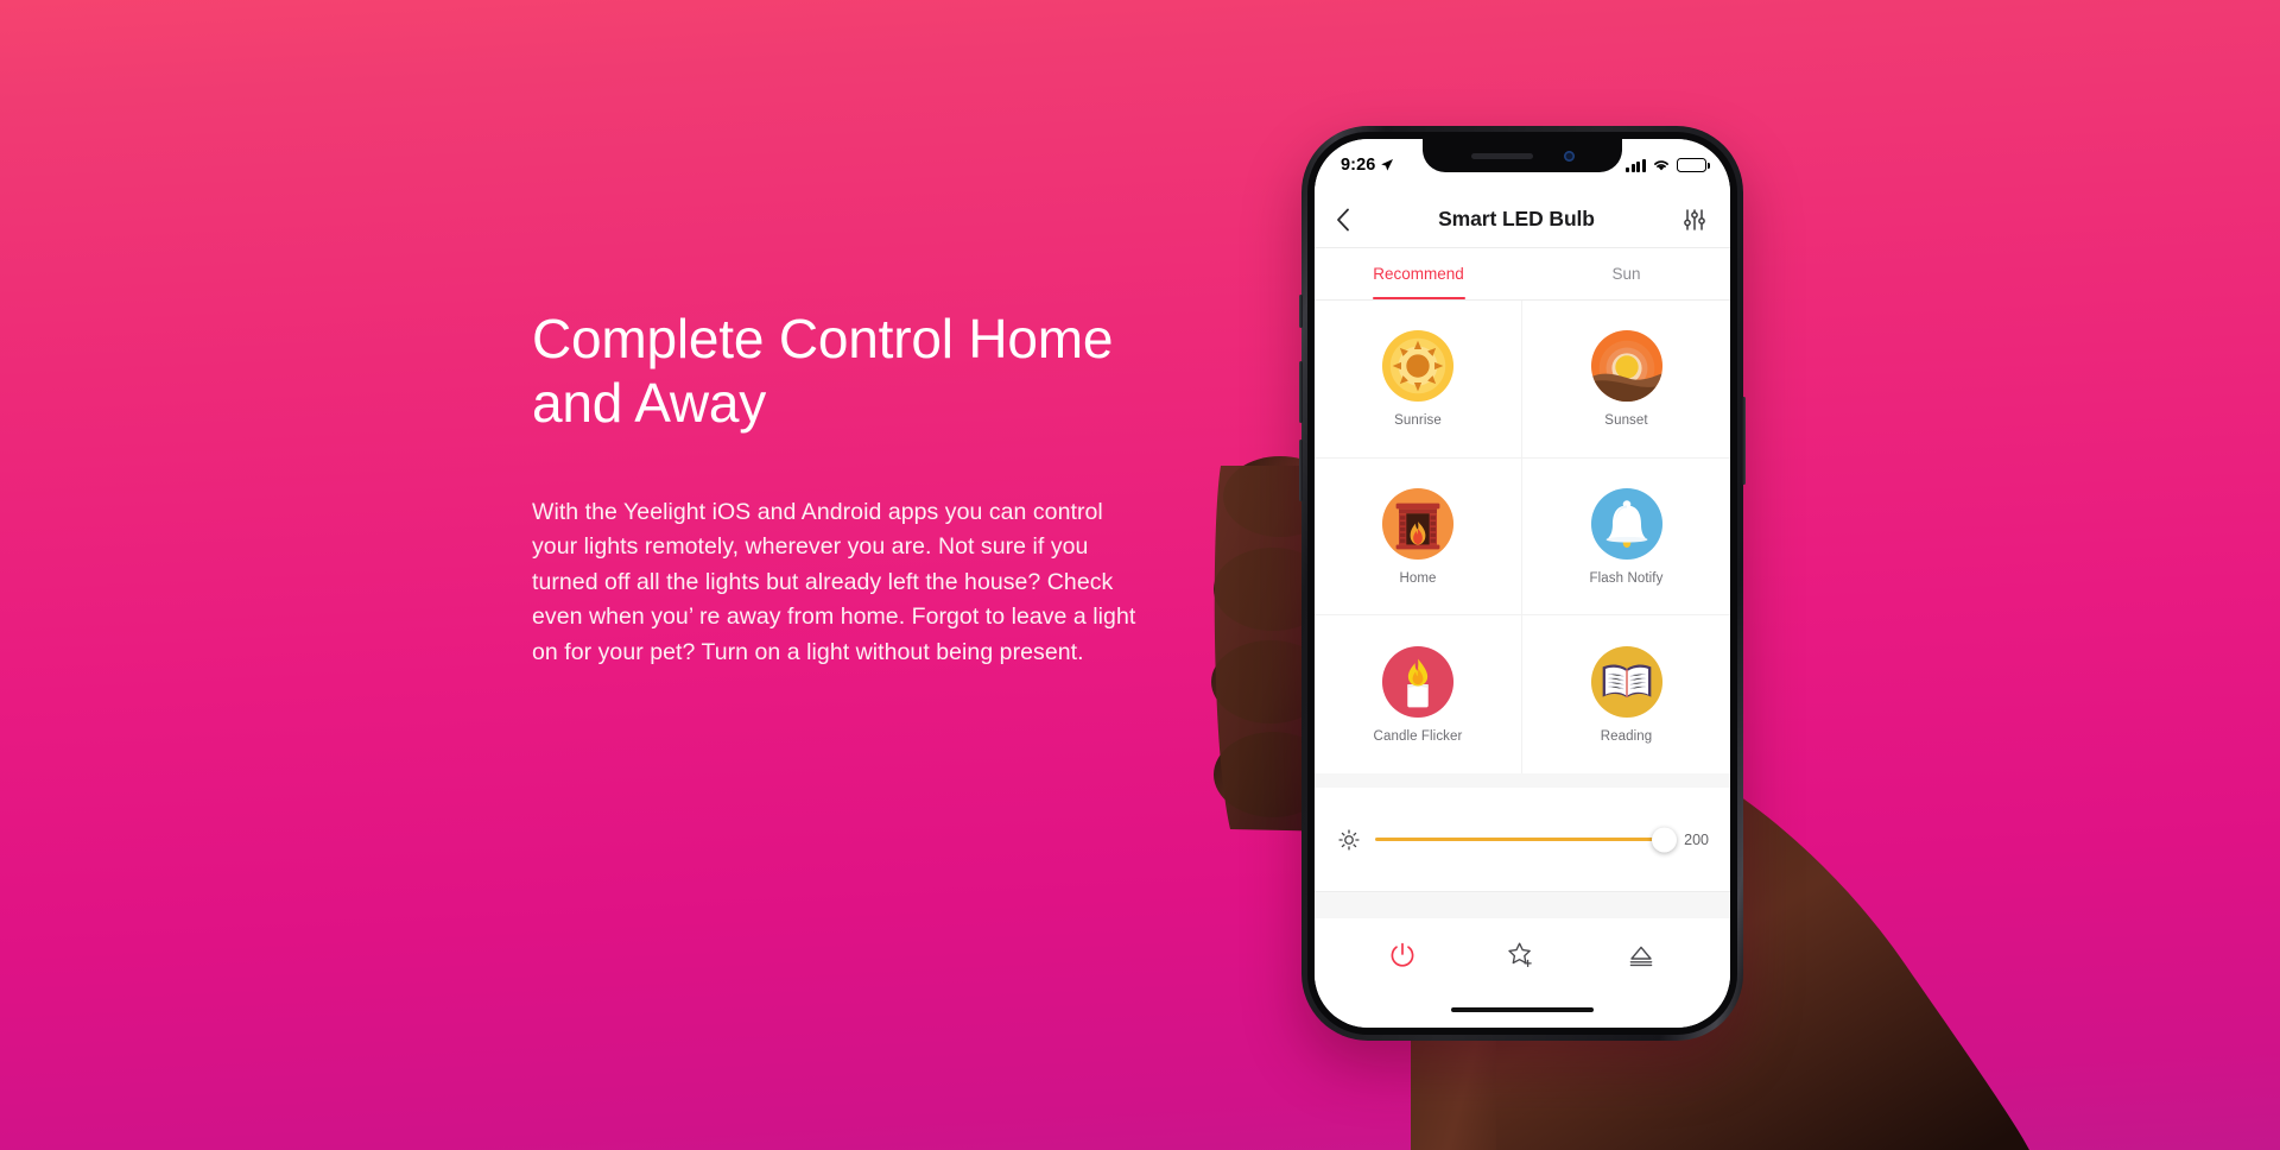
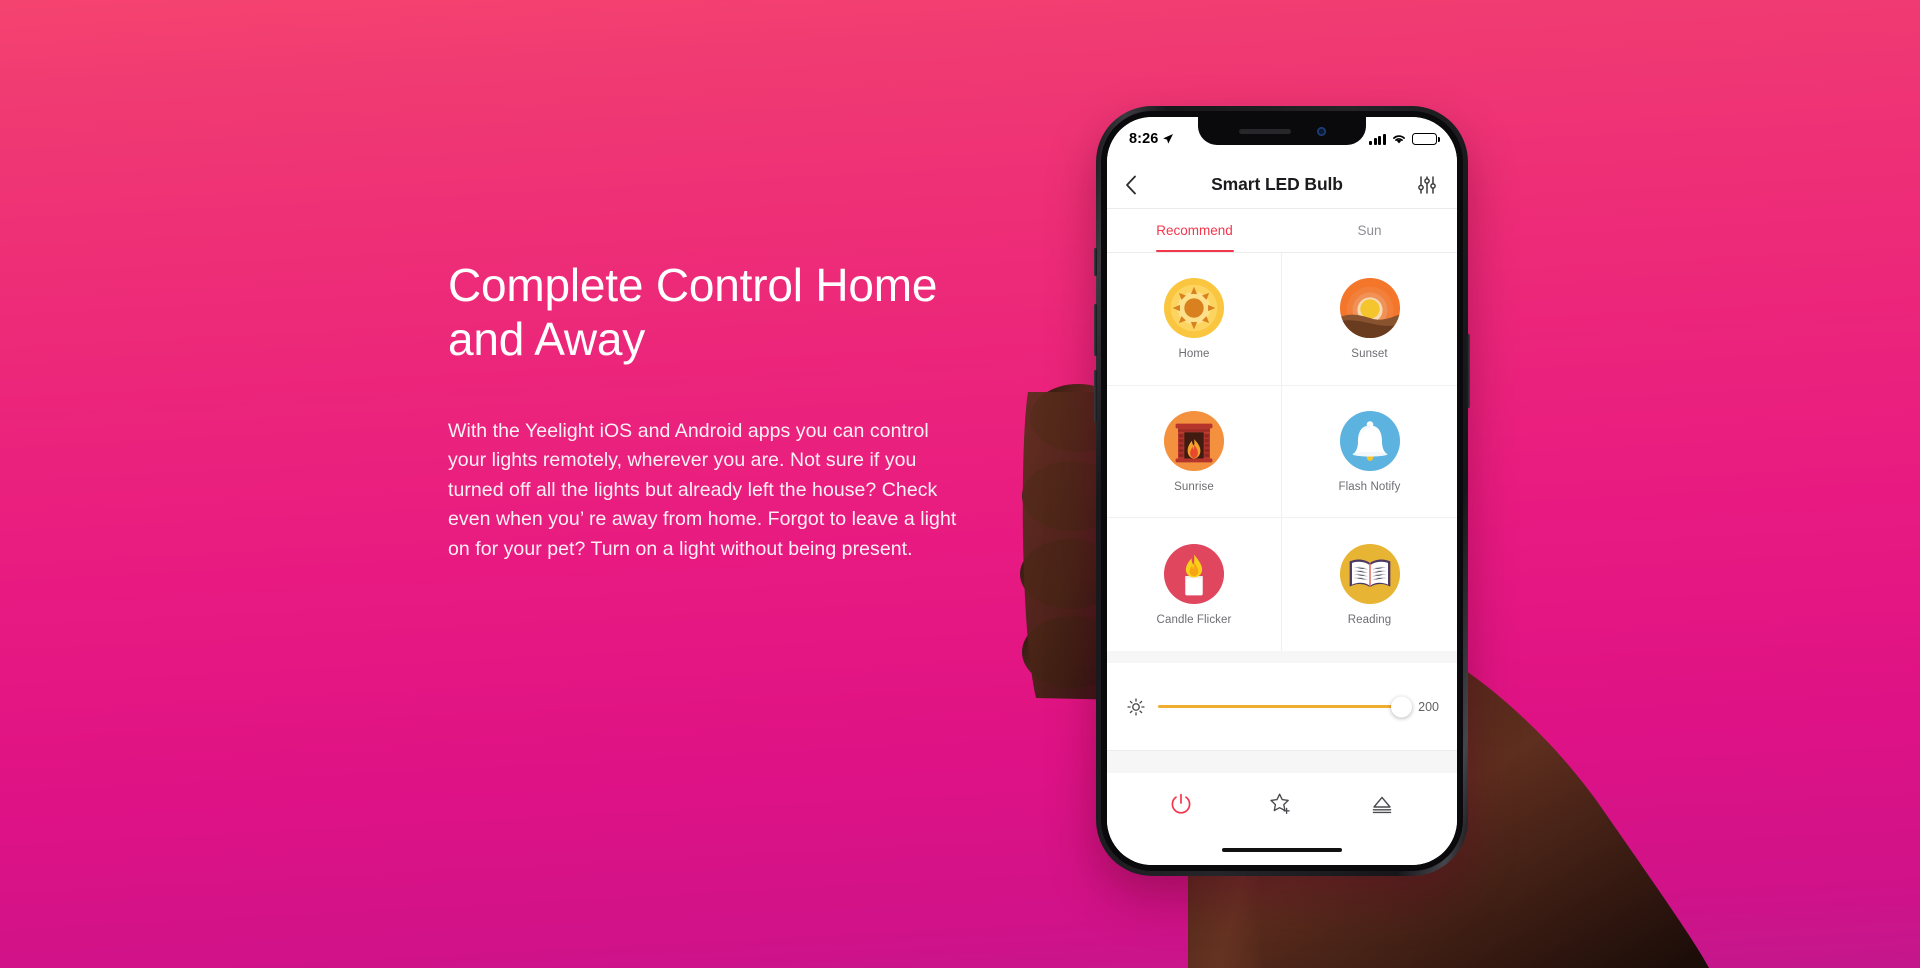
  Complete Control Home
  and Away
  With the Yeelight iOS and Android apps you can control your lights remotely, wherever you are. Not sure if you turned off all the lights but already left the house? Check even when you’ re away from home. Forgot to leave a light on for your pet? Turn on a light without being present.
- 9:26
+ 8:26
  Smart LED Bulb
  Recommend
  Sun
- Sunrise
+ Home
  Sunset
- Home
+ Sunrise
  Flash Notify
  Candle Flicker
  Reading
  200
